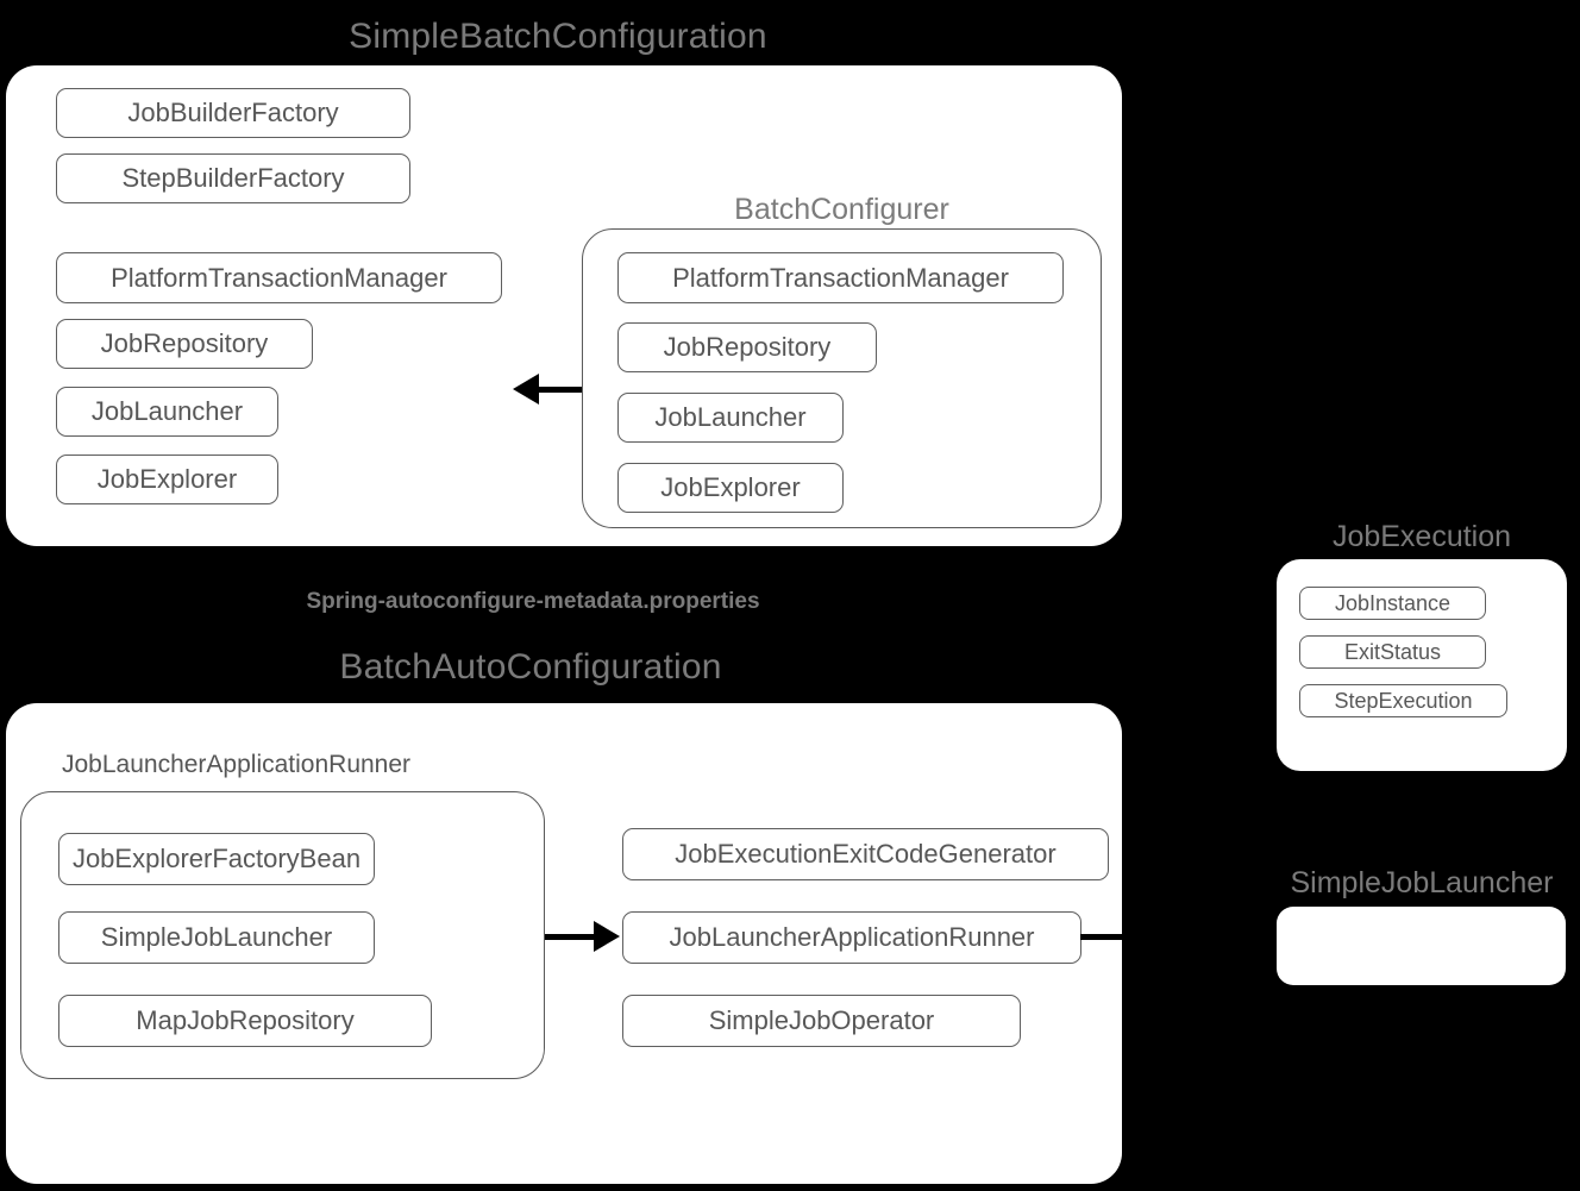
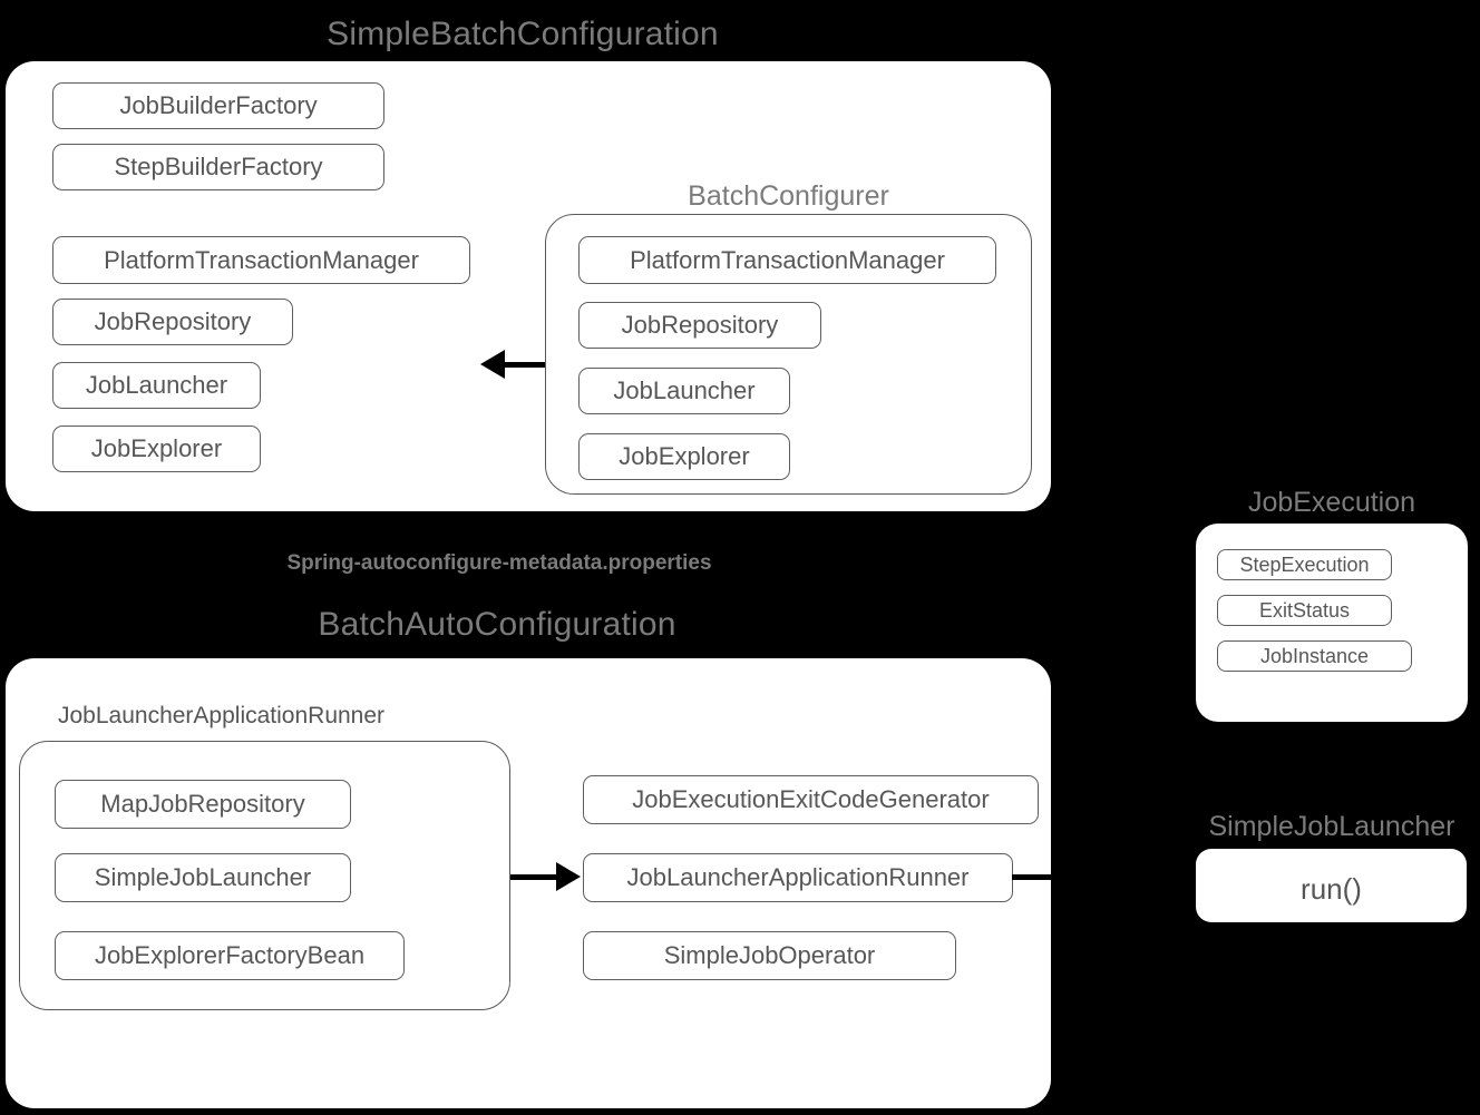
  SimpleBatchConfiguration
  JobBuilderFactory
  StepBuilderFactory
  PlatformTransactionManager
  JobRepository
  JobLauncher
  JobExplorer
  BatchConfigurer
  PlatformTransactionManager
  JobRepository
  JobLauncher
  JobExplorer
  Spring-autoconfigure-metadata.properties
  BatchAutoConfiguration
  JobLauncherApplicationRunner
- JobExplorerFactoryBean
+ MapJobRepository
  SimpleJobLauncher
- MapJobRepository
+ JobExplorerFactoryBean
  JobExecutionExitCodeGenerator
  JobLauncherApplicationRunner
  SimpleJobOperator
  JobExecution
- JobInstance
+ StepExecution
  ExitStatus
- StepExecution
+ JobInstance
  SimpleJobLauncher
+ run()
